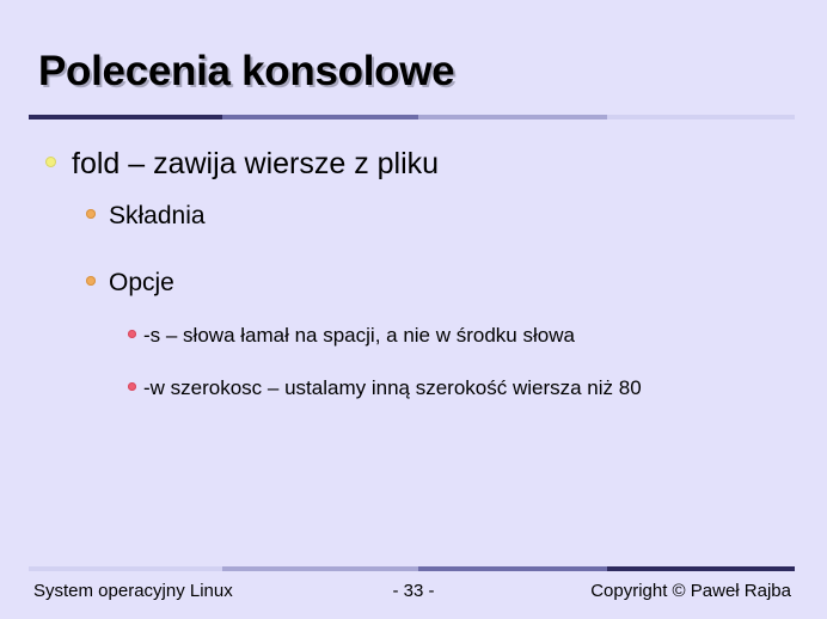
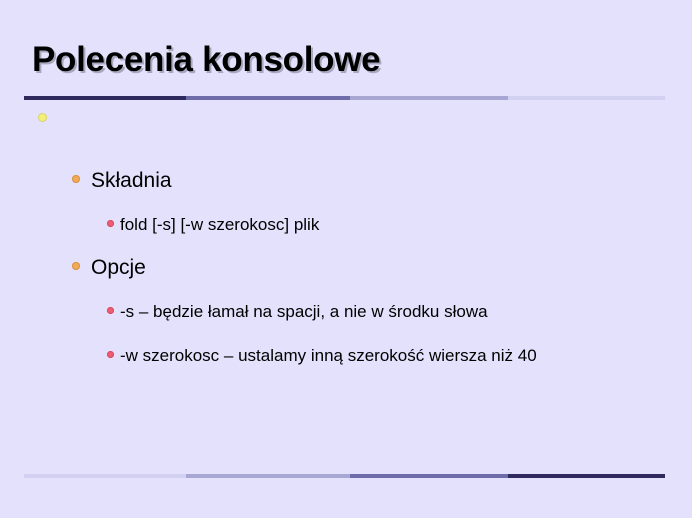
  Polecenia konsolowe
- fold – zawija wiersze z pliku
  Składnia
+ fold [-s] [-w szerokosc] plik
  Opcje
- -s – słowa łamał na spacji, a nie w środku słowa
+ -s – będzie łamał na spacji, a nie w środku słowa
- -w szerokosc – ustalamy inną szerokość wiersza niż 80
+ -w szerokosc – ustalamy inną szerokość wiersza niż 40
- System operacyjny Linux
- - 33 -
- Copyright © Paweł Rajba
